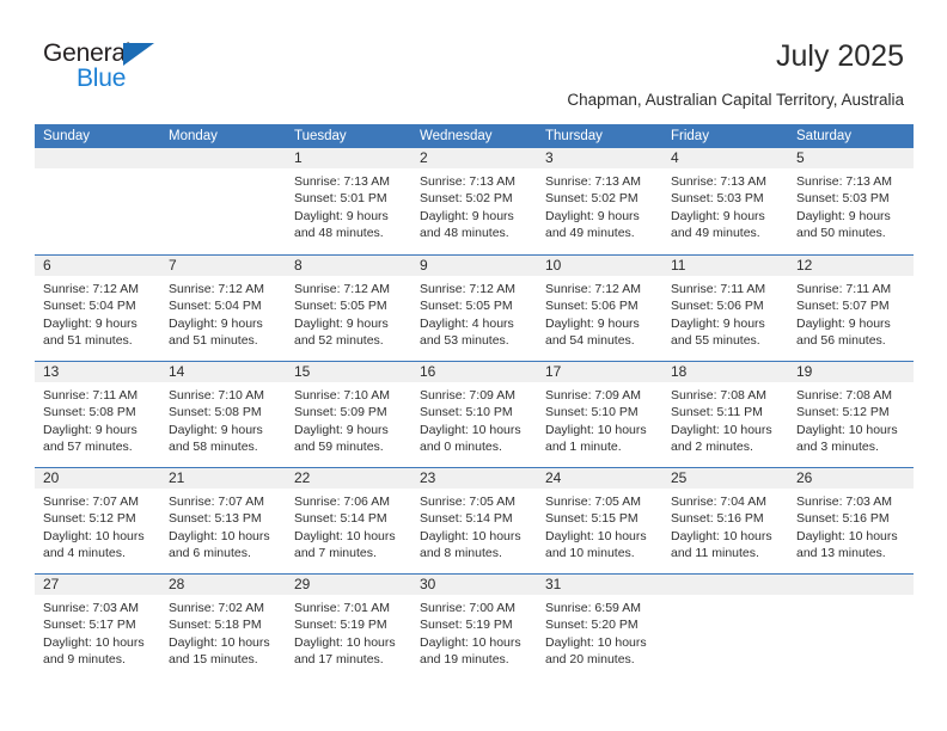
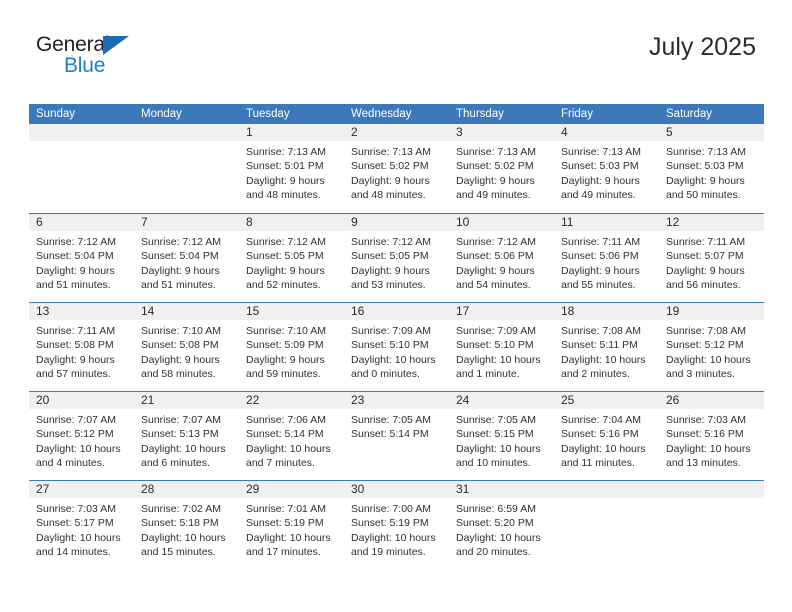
  General
  Blue
  July 2025
- Chapman, Australian Capital Territory, Australia
  Sunday
  Monday
  Tuesday
  Wednesday
  Thursday
  Friday
  Saturday
  1
  Sunrise: 7:13 AM
  Sunset: 5:01 PM
  Daylight: 9 hours and 48 minutes.
  2
  Sunrise: 7:13 AM
  Sunset: 5:02 PM
  Daylight: 9 hours and 48 minutes.
  3
  Sunrise: 7:13 AM
  Sunset: 5:02 PM
  Daylight: 9 hours and 49 minutes.
  4
  Sunrise: 7:13 AM
  Sunset: 5:03 PM
  Daylight: 9 hours and 49 minutes.
  5
  Sunrise: 7:13 AM
  Sunset: 5:03 PM
  Daylight: 9 hours and 50 minutes.
  6
  Sunrise: 7:12 AM
  Sunset: 5:04 PM
  Daylight: 9 hours and 51 minutes.
  7
  Sunrise: 7:12 AM
  Sunset: 5:04 PM
  Daylight: 9 hours and 51 minutes.
  8
  Sunrise: 7:12 AM
  Sunset: 5:05 PM
  Daylight: 9 hours and 52 minutes.
  9
  Sunrise: 7:12 AM
  Sunset: 5:05 PM
- Daylight: 4 hours and 53 minutes.
+ Daylight: 9 hours and 53 minutes.
  10
  Sunrise: 7:12 AM
  Sunset: 5:06 PM
  Daylight: 9 hours and 54 minutes.
  11
  Sunrise: 7:11 AM
  Sunset: 5:06 PM
  Daylight: 9 hours and 55 minutes.
  12
  Sunrise: 7:11 AM
  Sunset: 5:07 PM
  Daylight: 9 hours and 56 minutes.
  13
  Sunrise: 7:11 AM
  Sunset: 5:08 PM
  Daylight: 9 hours and 57 minutes.
  14
  Sunrise: 7:10 AM
  Sunset: 5:08 PM
  Daylight: 9 hours and 58 minutes.
  15
  Sunrise: 7:10 AM
  Sunset: 5:09 PM
  Daylight: 9 hours and 59 minutes.
  16
  Sunrise: 7:09 AM
  Sunset: 5:10 PM
  Daylight: 10 hours and 0 minutes.
  17
  Sunrise: 7:09 AM
  Sunset: 5:10 PM
  Daylight: 10 hours and 1 minute.
  18
  Sunrise: 7:08 AM
  Sunset: 5:11 PM
  Daylight: 10 hours and 2 minutes.
  19
  Sunrise: 7:08 AM
  Sunset: 5:12 PM
  Daylight: 10 hours and 3 minutes.
  20
  Sunrise: 7:07 AM
  Sunset: 5:12 PM
  Daylight: 10 hours and 4 minutes.
  21
  Sunrise: 7:07 AM
  Sunset: 5:13 PM
  Daylight: 10 hours and 6 minutes.
  22
  Sunrise: 7:06 AM
  Sunset: 5:14 PM
  Daylight: 10 hours and 7 minutes.
  23
  Sunrise: 7:05 AM
  Sunset: 5:14 PM
- Daylight: 10 hours and 8 minutes.
  24
  Sunrise: 7:05 AM
  Sunset: 5:15 PM
  Daylight: 10 hours and 10 minutes.
  25
  Sunrise: 7:04 AM
  Sunset: 5:16 PM
  Daylight: 10 hours and 11 minutes.
  26
  Sunrise: 7:03 AM
  Sunset: 5:16 PM
  Daylight: 10 hours and 13 minutes.
  27
  Sunrise: 7:03 AM
  Sunset: 5:17 PM
- Daylight: 10 hours and 9 minutes.
+ Daylight: 10 hours and 14 minutes.
  28
  Sunrise: 7:02 AM
  Sunset: 5:18 PM
  Daylight: 10 hours and 15 minutes.
  29
  Sunrise: 7:01 AM
  Sunset: 5:19 PM
  Daylight: 10 hours and 17 minutes.
  30
  Sunrise: 7:00 AM
  Sunset: 5:19 PM
  Daylight: 10 hours and 19 minutes.
  31
  Sunrise: 6:59 AM
  Sunset: 5:20 PM
  Daylight: 10 hours and 20 minutes.
